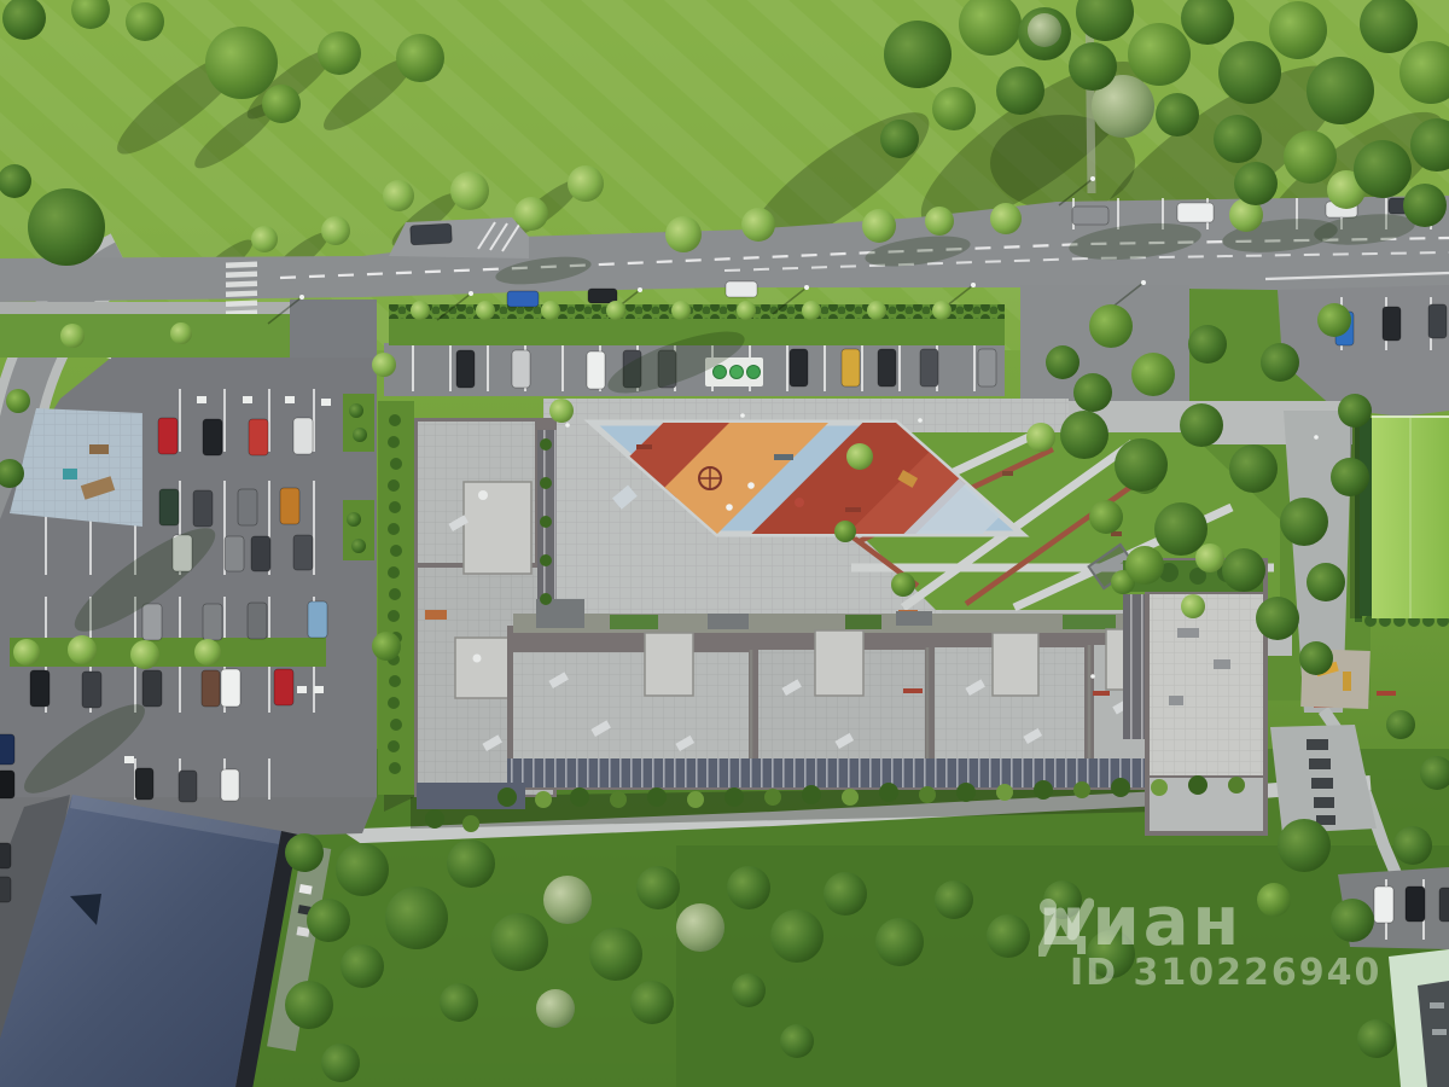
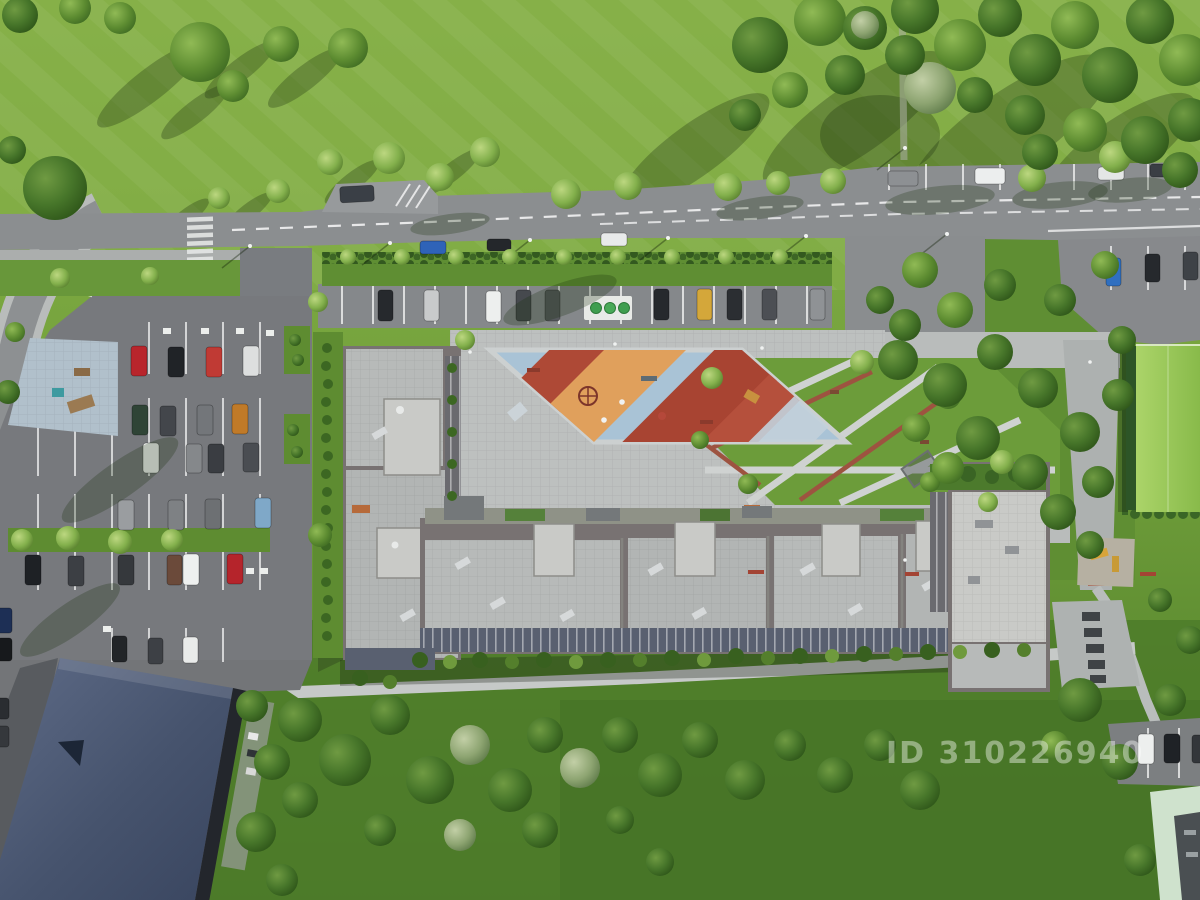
- циан
  ID 310226940
